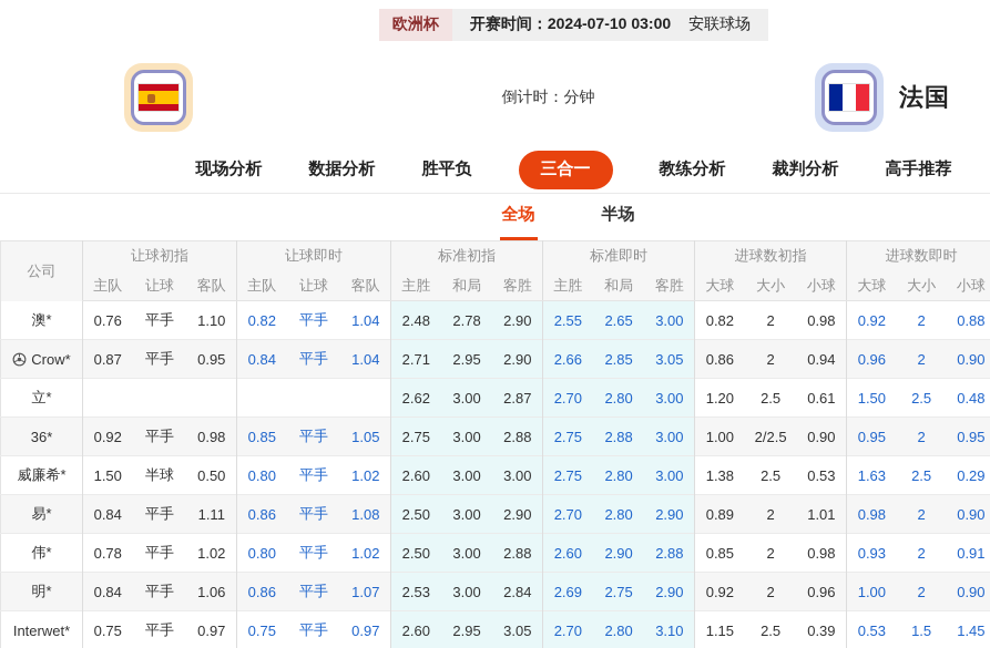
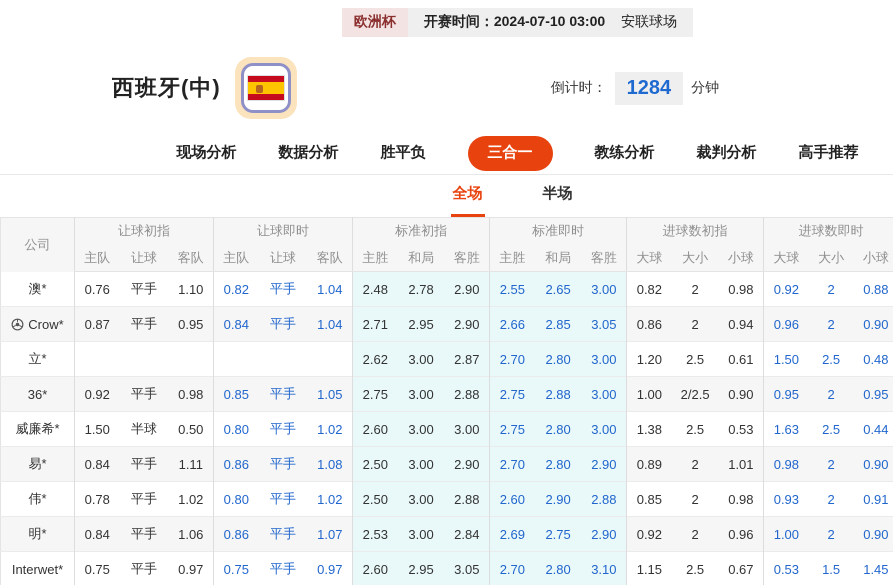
  欧洲杯
  开赛时间：2024-07-10 03:00
  安联球场
+ 西班牙(中)
  倒计时：
+ 1284
  分钟
- 法国
  现场分析
  数据分析
  胜平负
  三合一
  教练分析
  裁判分析
  高手推荐
  全场
  半场
  公司	让球初指	让球即时	标准初指	标准即时	进球数初指	进球数即时
  主队	让球	客队	主队	让球	客队	主胜	和局	客胜	主胜	和局	客胜	大球	大小	小球	大球	大小	小球
  澳*	0.76	平手	1.10	0.82	平手	1.04	2.48	2.78	2.90	2.55	2.65	3.00	0.82	2	0.98	0.92	2	0.88
  Crow*	0.87	平手	0.95	0.84	平手	1.04	2.71	2.95	2.90	2.66	2.85	3.05	0.86	2	0.94	0.96	2	0.90
  立*							2.62	3.00	2.87	2.70	2.80	3.00	1.20	2.5	0.61	1.50	2.5	0.48
  36*	0.92	平手	0.98	0.85	平手	1.05	2.75	3.00	2.88	2.75	2.88	3.00	1.00	2/2.5	0.90	0.95	2	0.95
- 威廉希*	1.50	半球	0.50	0.80	平手	1.02	2.60	3.00	3.00	2.75	2.80	3.00	1.38	2.5	0.53	1.63	2.5	0.29
+ 威廉希*	1.50	半球	0.50	0.80	平手	1.02	2.60	3.00	3.00	2.75	2.80	3.00	1.38	2.5	0.53	1.63	2.5	0.44
  易*	0.84	平手	1.11	0.86	平手	1.08	2.50	3.00	2.90	2.70	2.80	2.90	0.89	2	1.01	0.98	2	0.90
  伟*	0.78	平手	1.02	0.80	平手	1.02	2.50	3.00	2.88	2.60	2.90	2.88	0.85	2	0.98	0.93	2	0.91
  明*	0.84	平手	1.06	0.86	平手	1.07	2.53	3.00	2.84	2.69	2.75	2.90	0.92	2	0.96	1.00	2	0.90
- Interwet*	0.75	平手	0.97	0.75	平手	0.97	2.60	2.95	3.05	2.70	2.80	3.10	1.15	2.5	0.39	0.53	1.5	1.45
+ Interwet*	0.75	平手	0.97	0.75	平手	0.97	2.60	2.95	3.05	2.70	2.80	3.10	1.15	2.5	0.67	0.53	1.5	1.45
